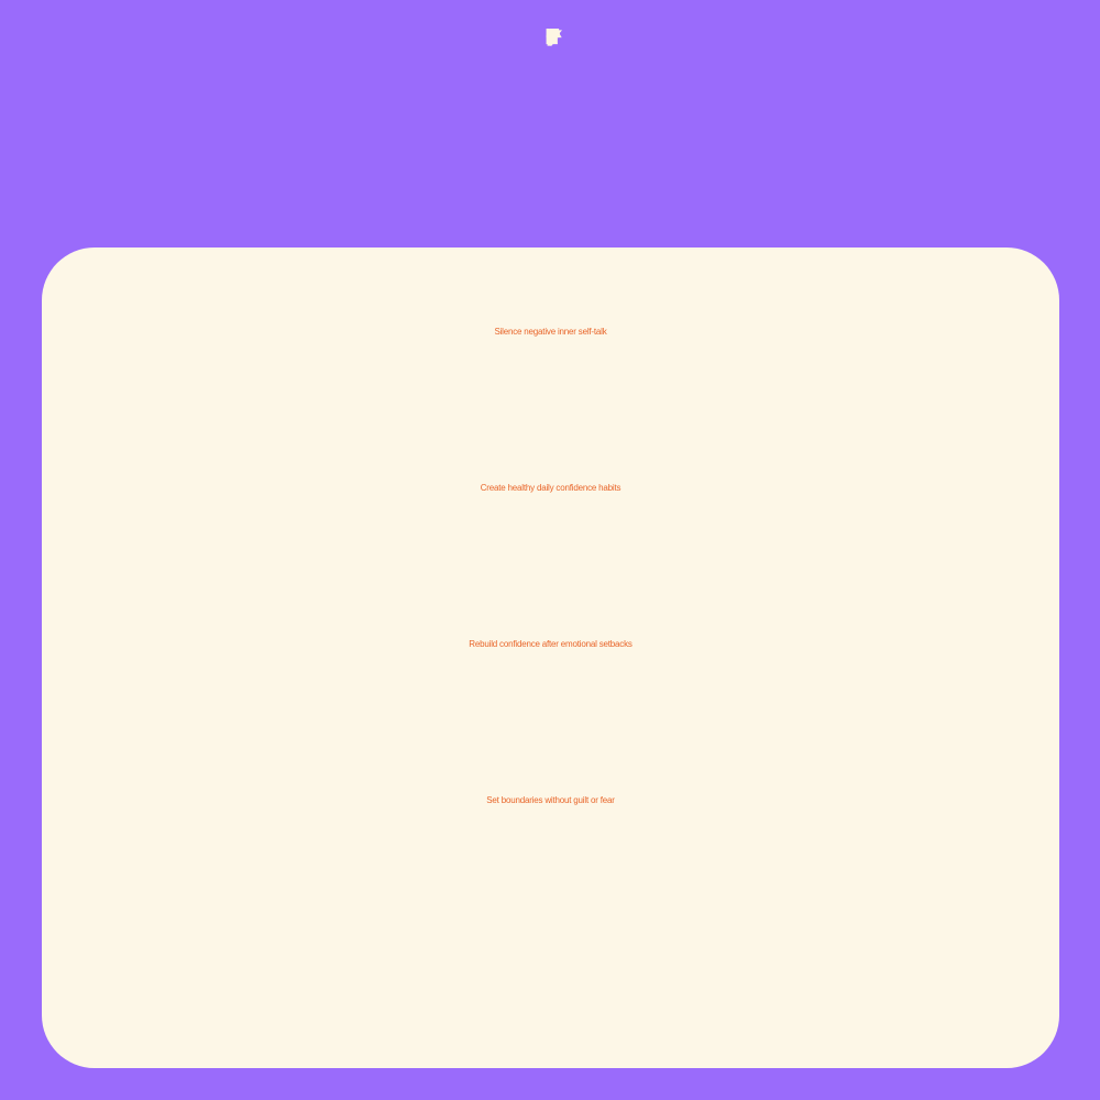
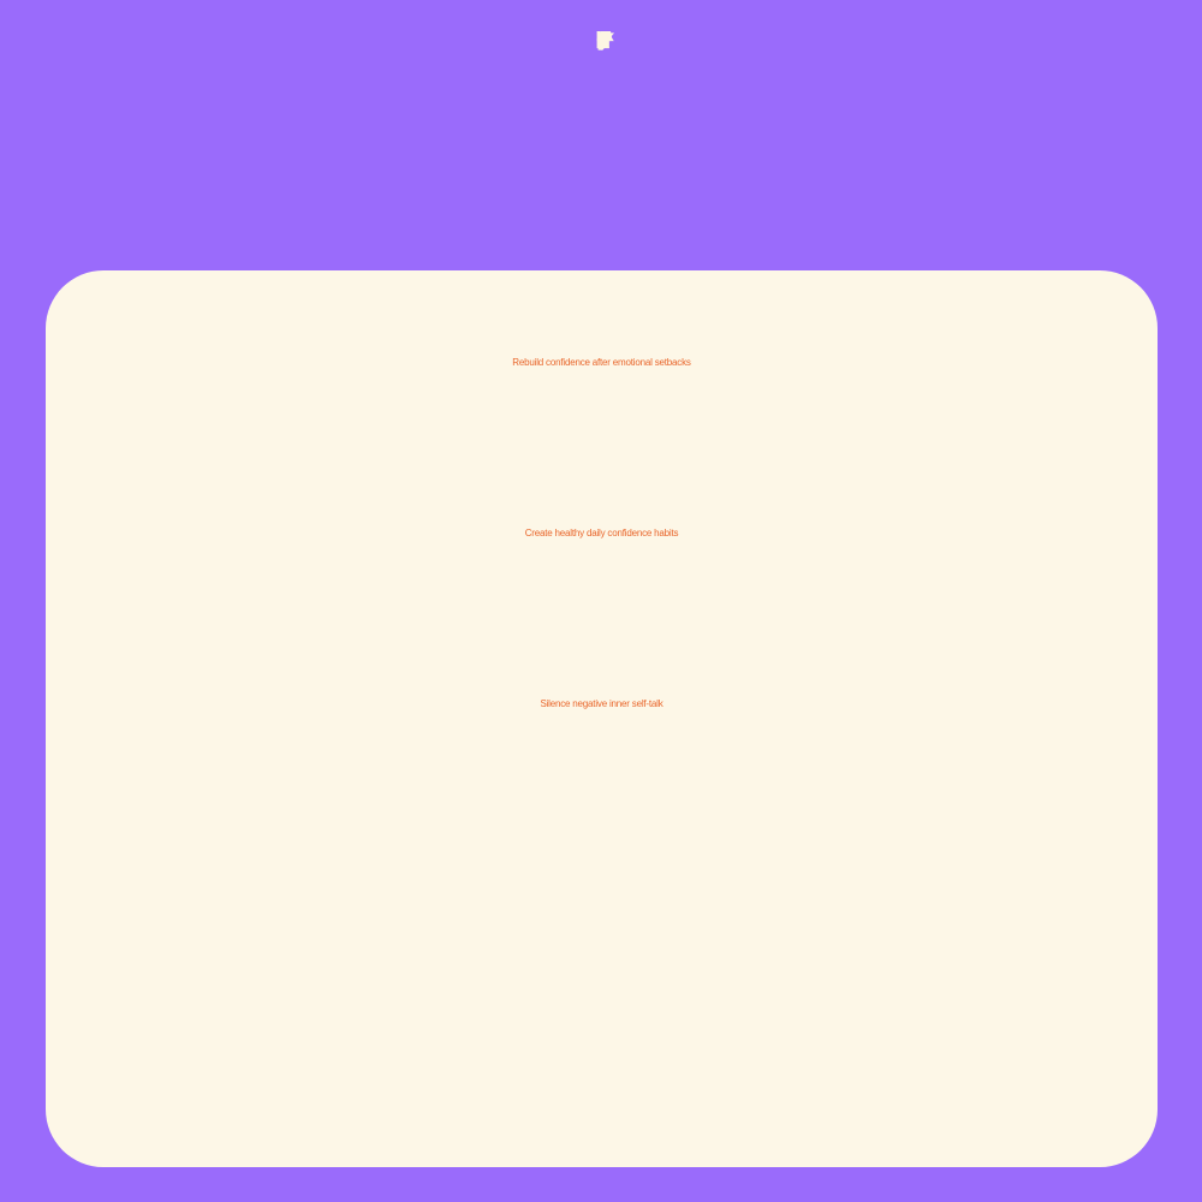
  helps you
- Silence negative inner self-talk
+ Rebuild confidence after emotional setbacks
  Create healthy daily confidence habits
- Rebuild confidence after emotional setbacks
+ Silence negative inner self-talk
- Set boundaries without guilt or fear
